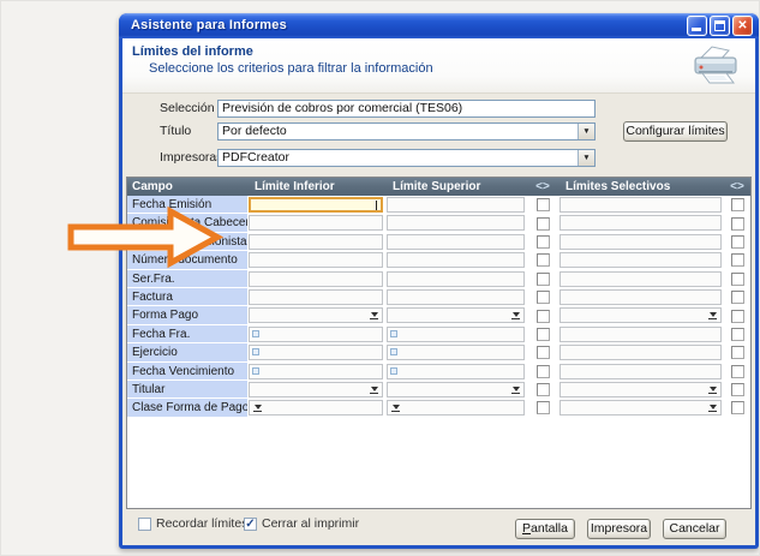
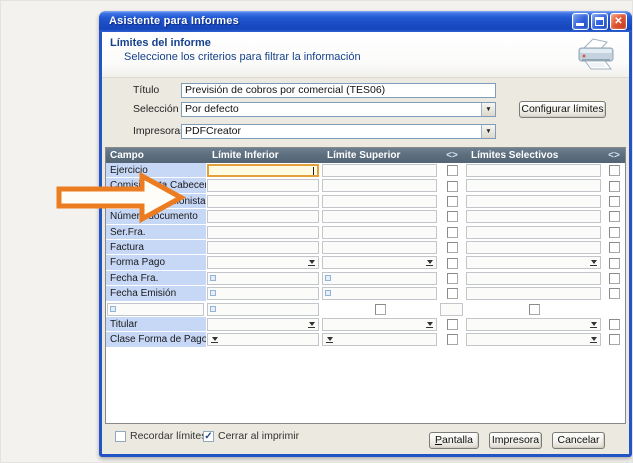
  Asistente para Informes
  ✕
  Límites del informe
  Seleccione los criterios para filtrar la información
- Selección
+ Título
  Previsión de cobros por comercial (TES06)
- Título
+ Selección
  Por defecto
  Configurar límites
  Impresora
  PDFCreator
  Campo
  Límite Inferior
  Límite Superior
  <>
  Límites Selectivos
  <>
- Fecha Emisión
+ Ejercicio
  Númerocumento
  Ser.Fra.
  Factura
  Forma Pago
  Fecha Fra.
- Ejercicio
+ Fecha Emisión
- Fecha Vencimiento
  Titular
  Clase Forma de Pago
  Recordar límite
  ✓
  Cerrar al imprimir
  Pantalla
  Impresora
  Cancelar
